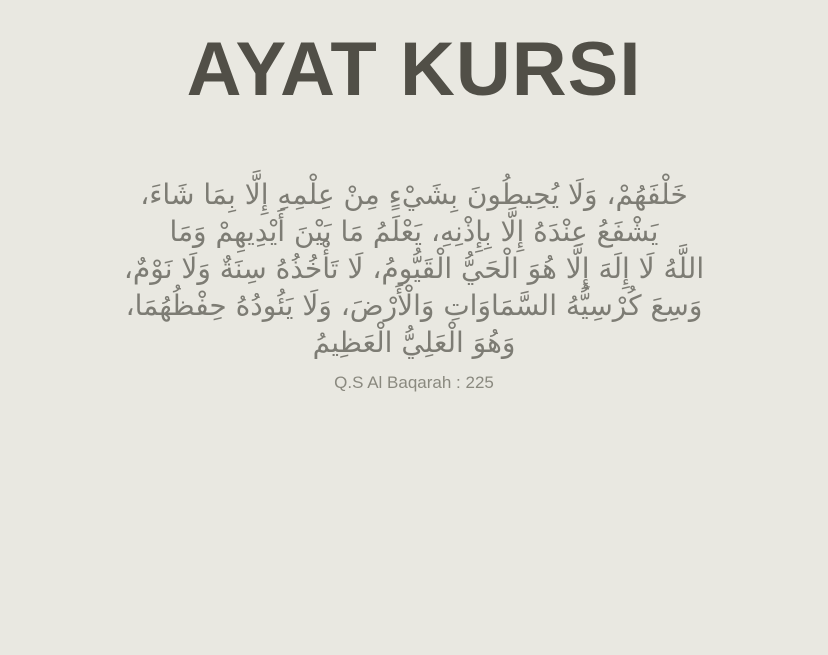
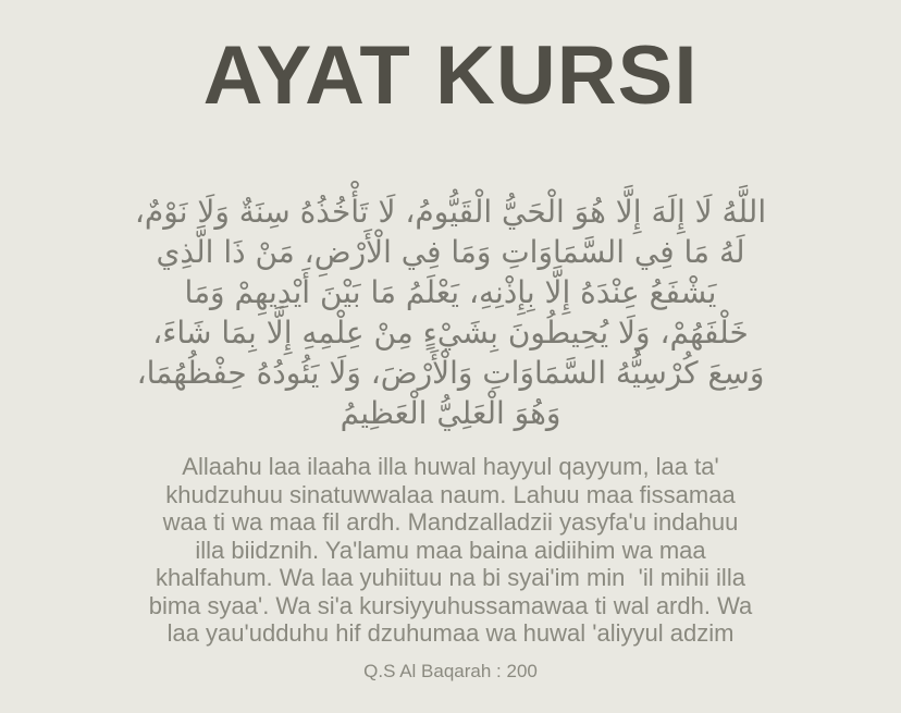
  AYAT KURSI
- خَلْفَهُمْ، وَلَا يُحِيطُونَ بِشَيْءٍ مِنْ عِلْمِهِ إِلَّا بِمَا شَاءَ،
+ اللَّهُ لَا إِلَهَ إِلَّا هُوَ الْحَيُّ الْقَيُّومُ، لَا تَأْخُذُهُ سِنَةٌ وَلَا نَوْمٌ،
+ لَهُ مَا فِي السَّمَاوَاتِ وَمَا فِي الْأَرْضِ، مَنْ ذَا الَّذِي
  يَشْفَعُ عِنْدَهُ إِلَّا بِإِذْنِهِ، يَعْلَمُ مَا بَيْنَ أَيْدِيهِمْ وَمَا
- اللَّهُ لَا إِلَهَ إِلَّا هُوَ الْحَيُّ الْقَيُّومُ، لَا تَأْخُذُهُ سِنَةٌ وَلَا نَوْمٌ،
+ خَلْفَهُمْ، وَلَا يُحِيطُونَ بِشَيْءٍ مِنْ عِلْمِهِ إِلَّا بِمَا شَاءَ،
  وَسِعَ كُرْسِيُّهُ السَّمَاوَاتِ وَالْأَرْضَ، وَلَا يَئُودُهُ حِفْظُهُمَا،
  وَهُوَ الْعَلِيُّ الْعَظِيمُ
+ Allaahu laa ilaaha illa huwal hayyul qayyum, laa ta'
+ khudzuhuu sinatuwwalaa naum. Lahuu maa fissamaa
+ waa ti wa maa fil ardh. Mandzalladzii yasyfa'u indahuu
+ illa biidznih. Ya'lamu maa baina aidiihim wa maa
+ khalfahum. Wa laa yuhiituu na bi syai'im min 'il mihii illa
+ bima syaa'. Wa si'a kursiyyuhussamawaa ti wal ardh. Wa
+ laa yau'udduhu hif dzuhumaa wa huwal 'aliyyul adzim
- Q.S Al Baqarah : 225
+ Q.S Al Baqarah : 200
